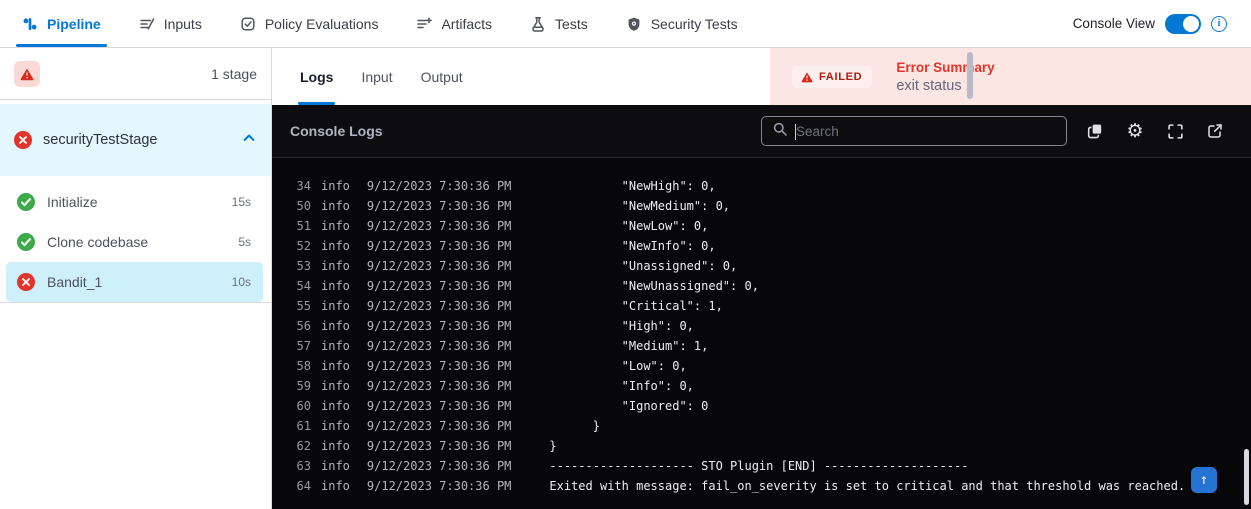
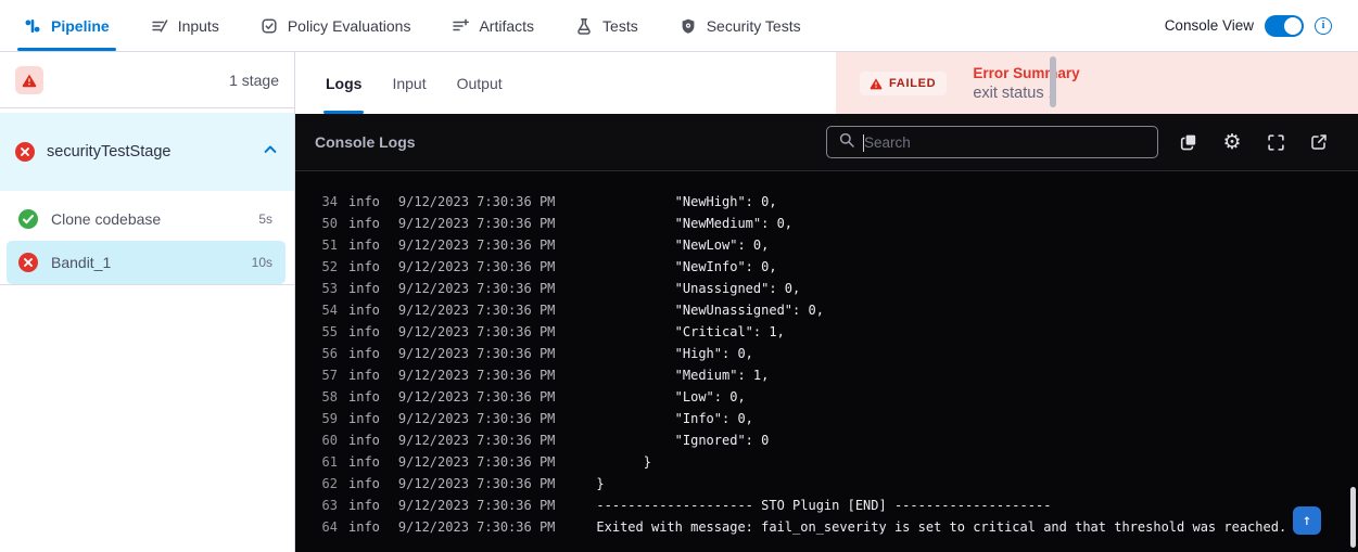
  Pipeline
  Inputs
  Policy Evaluations
  Artifacts
  Tests
  Security Tests
  Console View
  i
  1 stage
  securityTestStage
- Initialize
- 15s
  Clone codebase
  5s
  Bandit_1
  10s
  Logs
  Input
  Output
  FAILED
  Error Sumary
  exit status
  Console Logs
  Search
  ⚙
  34
  info
  9/12/2023 7:30:36 PM
  "NewHigh": 0,
  50
  info
  9/12/2023 7:30:36 PM
  "NewMedium": 0,
  51
  info
  9/12/2023 7:30:36 PM
  "NewLow": 0,
  52
  info
  9/12/2023 7:30:36 PM
  "NewInfo": 0,
  53
  info
  9/12/2023 7:30:36 PM
  "Unassigned": 0,
  54
  info
  9/12/2023 7:30:36 PM
  "NewUnassigned": 0,
  55
  info
  9/12/2023 7:30:36 PM
  "Critical": 1,
  56
  info
  9/12/2023 7:30:36 PM
  "High": 0,
  57
  info
  9/12/2023 7:30:36 PM
  "Medium": 1,
  58
  info
  9/12/2023 7:30:36 PM
  "Low": 0,
  59
  info
  9/12/2023 7:30:36 PM
  "Info": 0,
  60
  info
  9/12/2023 7:30:36 PM
  "Ignored": 0
  61
  info
  9/12/2023 7:30:36 PM
  }
  62
  info
  9/12/2023 7:30:36 PM
  }
  63
  info
  9/12/2023 7:30:36 PM
  -------------------- STO Plugin [END] --------------------
  64
  info
  9/12/2023 7:30:36 PM
  Exited with message: fail_on_severity is set to critical and that threshold was reached.
  ↑
